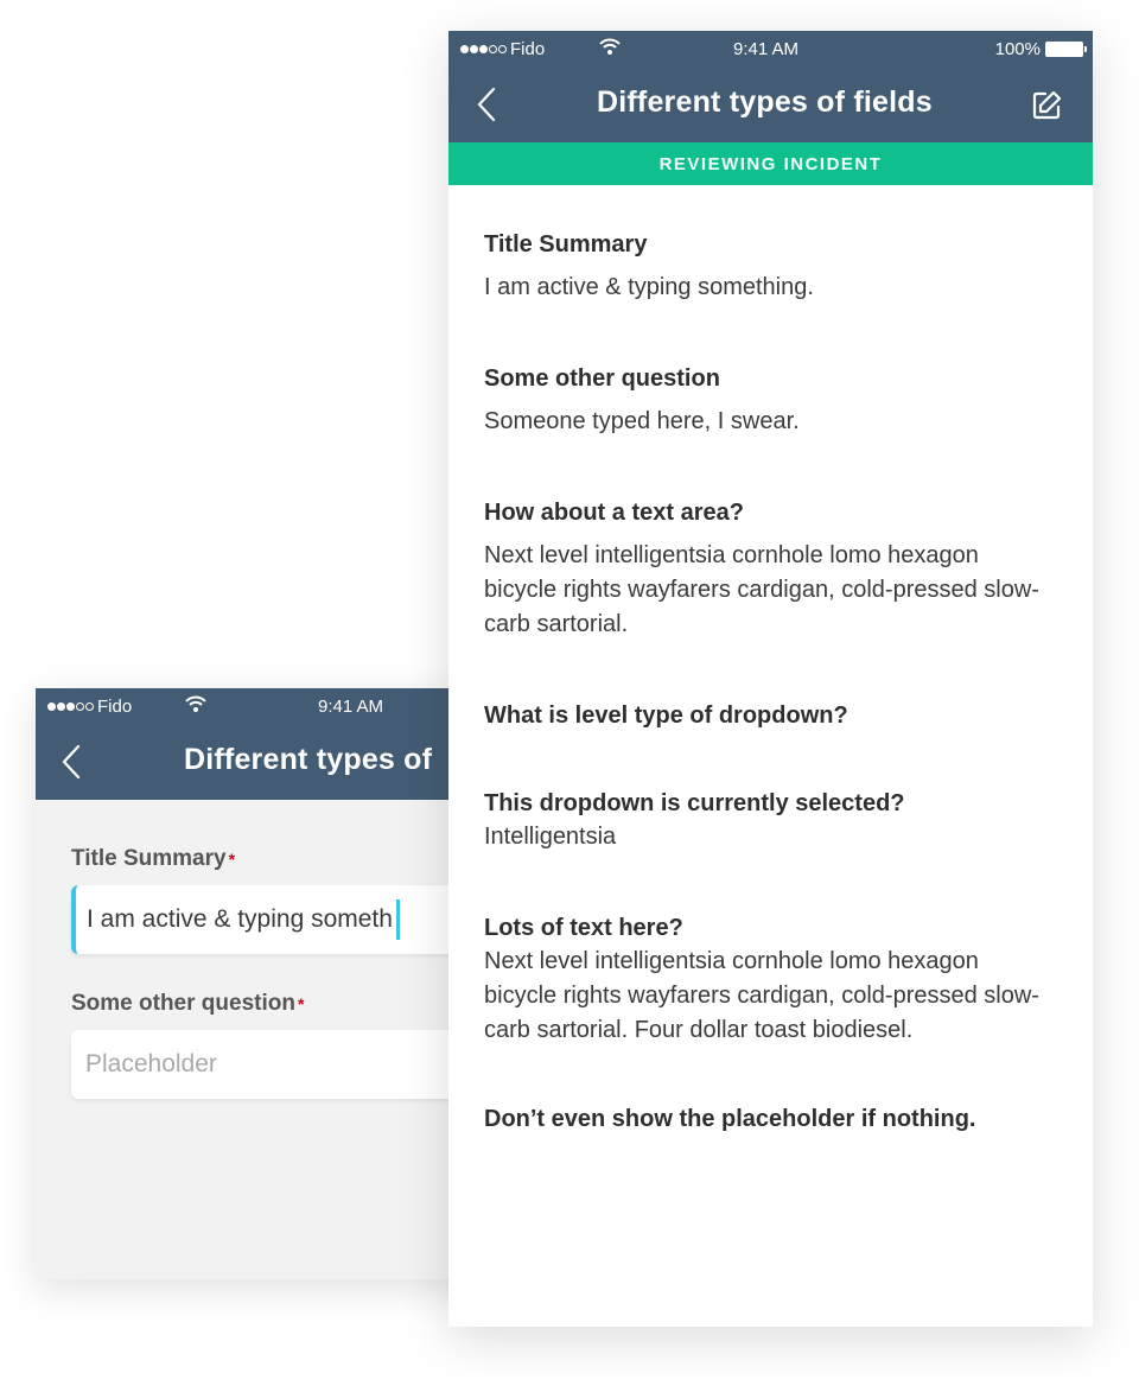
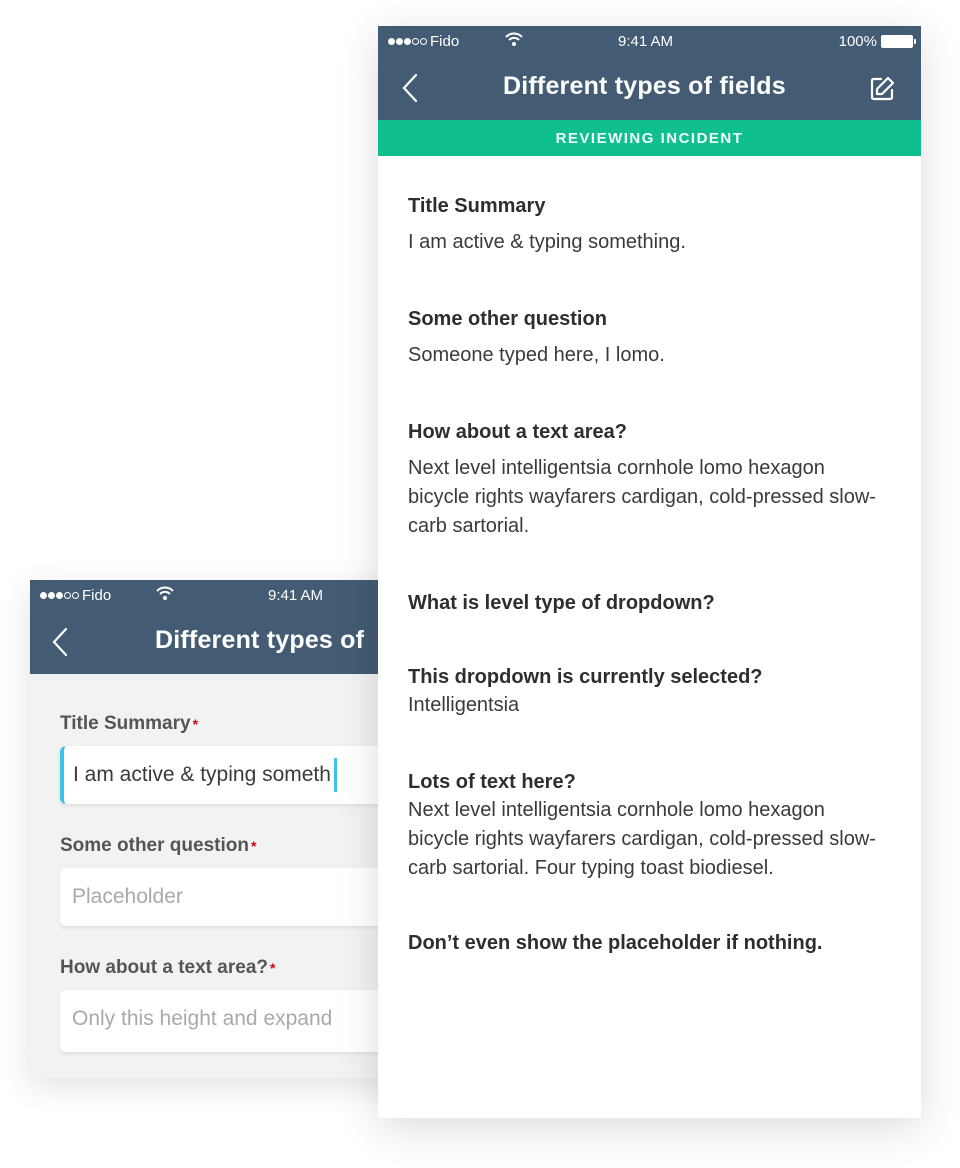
  Fido
  9:41 AM
  Different types of
  Title Summary *
  I am active & typing someth
  Some other question *
  Placeholder
+ How about a text area? *
+ Only this height and expand
  Fido
  9:41 AM
  100%
  Different types of fields
  REVIEWING INCIDENT
  Title Summary
  I am active & typing something.
  Some other question
- Someone typed here, I swear.
+ Someone typed here, I lomo.
  How about a text area?
  Next level intelligentsia cornhole lomo hexagon bicycle rights wayfarers cardigan, cold-pressed slow-carb sartorial.
  What is level type of dropdown?
  This dropdown is currently selected?
  Intelligentsia
  Lots of text here?
- Next level intelligentsia cornhole lomo hexagon bicycle rights wayfarers cardigan, cold-pressed slow-carb sartorial. Four dollar toast biodiesel.
+ Next level intelligentsia cornhole lomo hexagon bicycle rights wayfarers cardigan, cold-pressed slow-carb sartorial. Four typing toast biodiesel.
  Don’t even show the placeholder if nothing.
